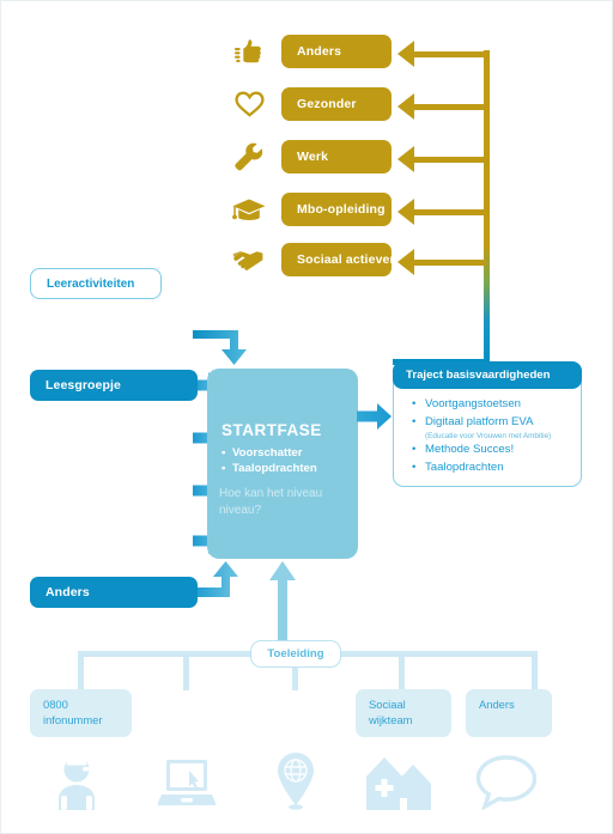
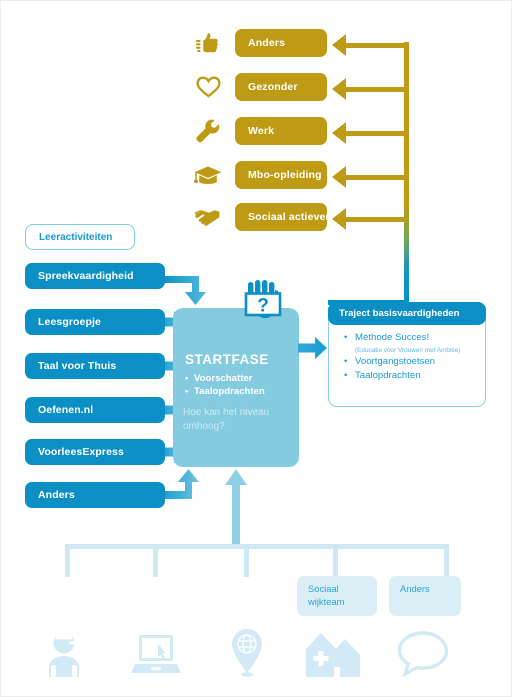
  Anders
  Gezonder
  Werk
  Mbo-opleiding
  Sociaal actiever
  Leeractiviteiten
+ Spreekvaardigheid
  Leesgroepje
+ Taal voor Thuis
+ Oefenen.nl
+ VoorleesExpress
  Anders
  STARTFASE
  Voorschatter
  Taalopdrachten
- Hoe kan het niveau niveau?
+ Hoe kan het niveau omhoog?
+ ?
  Traject basisvaardigheden
- Voortgangstoetsen
+ Methode Succes!
- Digitaal platform EVA
- Methode Succes!
+ Voortgangstoetsen
  Taalopdrachten
- Toeleiding
- 0800
- infonummer
  Sociaal
  wijkteam
  Anders
